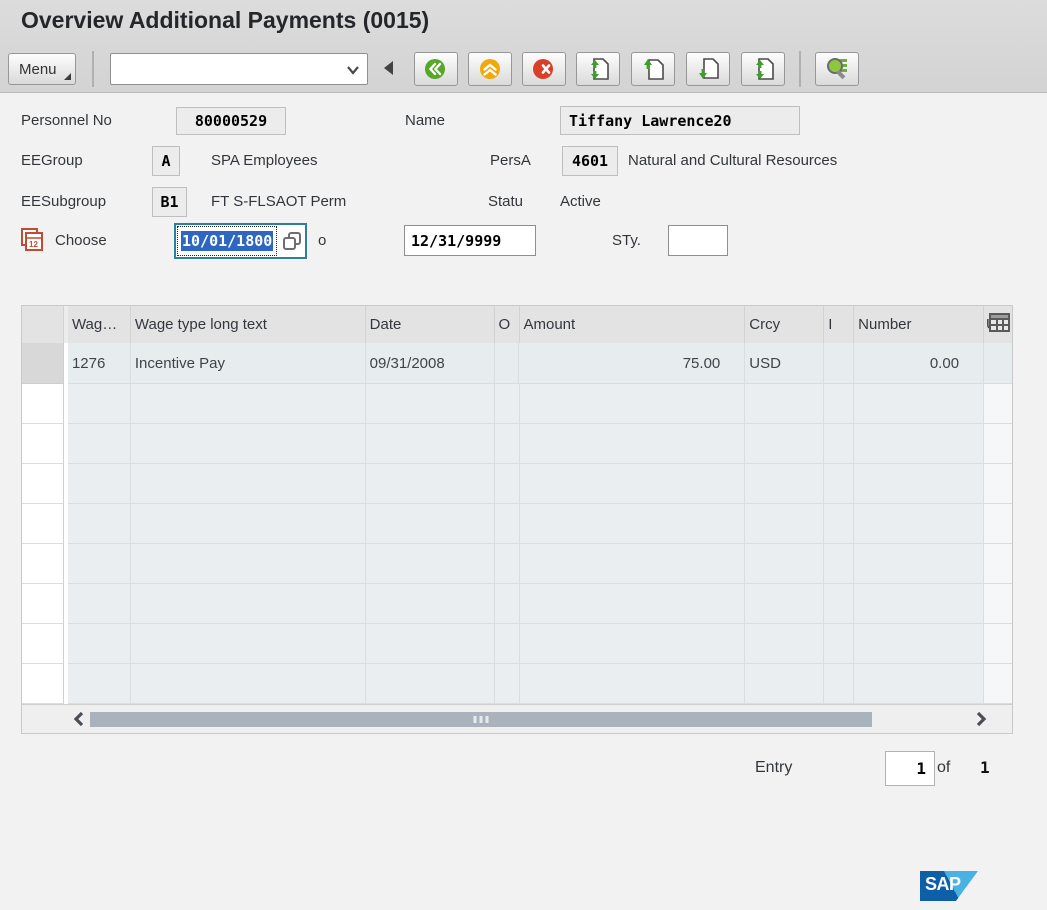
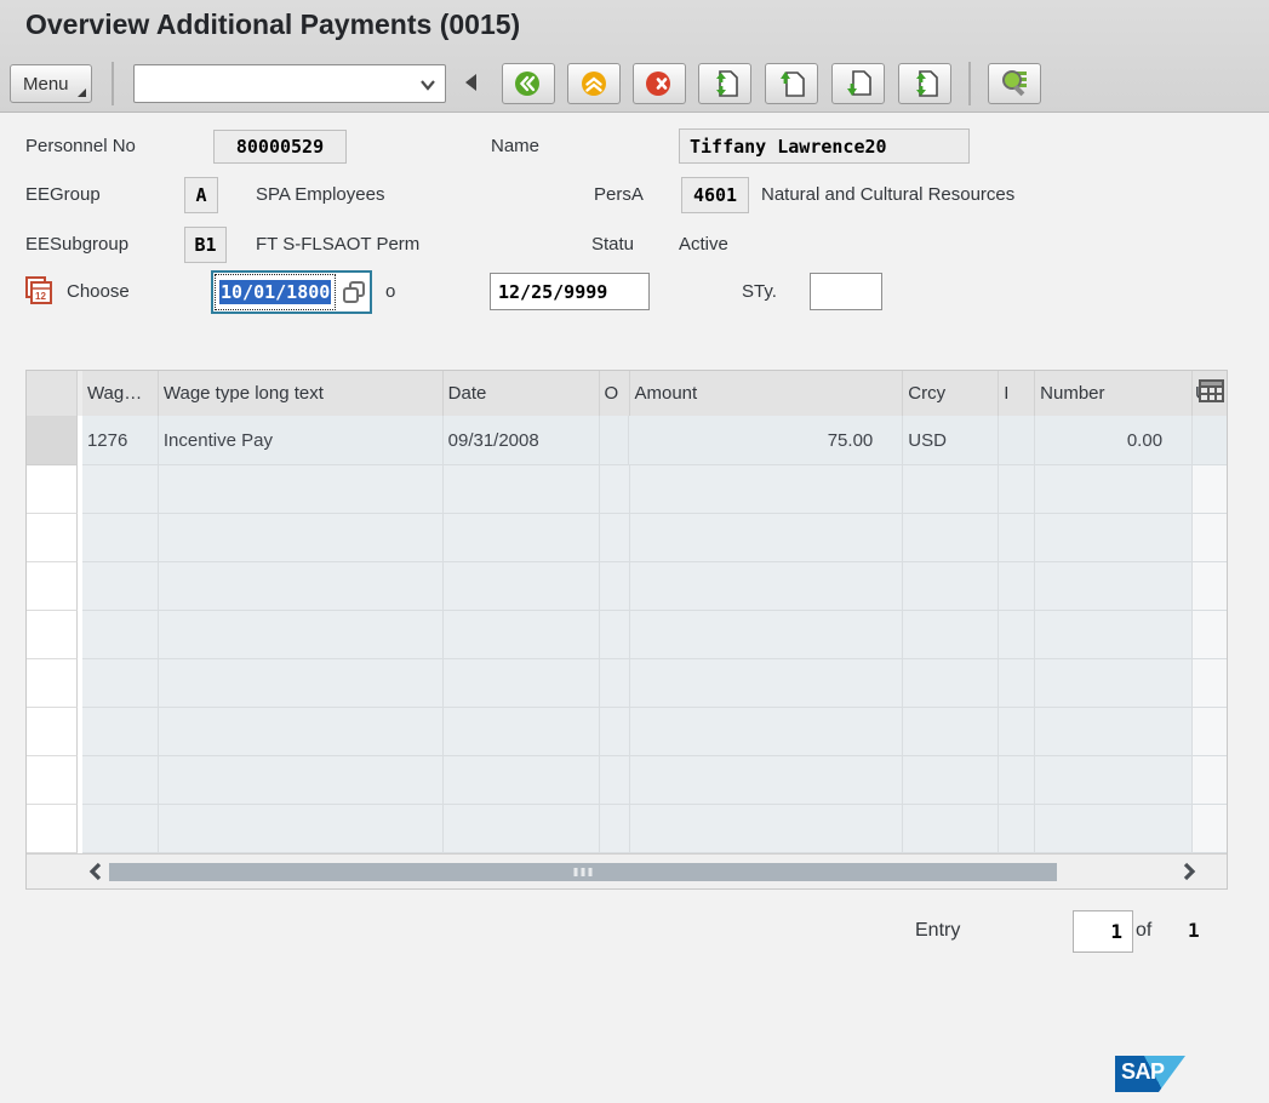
  Overview Additional Payments (0015)
  Menu
  Personnel No
  80000529
  Name
  Tiffany Lawrence20
  EEGroup
  A
  SPA Employees
  PersA
  4601
  Natural and Cultural Resources
  EESubgroup
  B1
  FT S-FLSAOT Perm
  Statu
  Active
  12
  Choose
  10/01/1800
  o
- 12/31/9999
+ 12/25/9999
  STy.
  Wag…
  Wage type long text
  Date
  O
  Amount
  Crcy
  I
  Number
  1276
  Incentive Pay
  09/31/2008
  75.00
  USD
  0.00
  Entry
  1
  of
  1
  SAP
